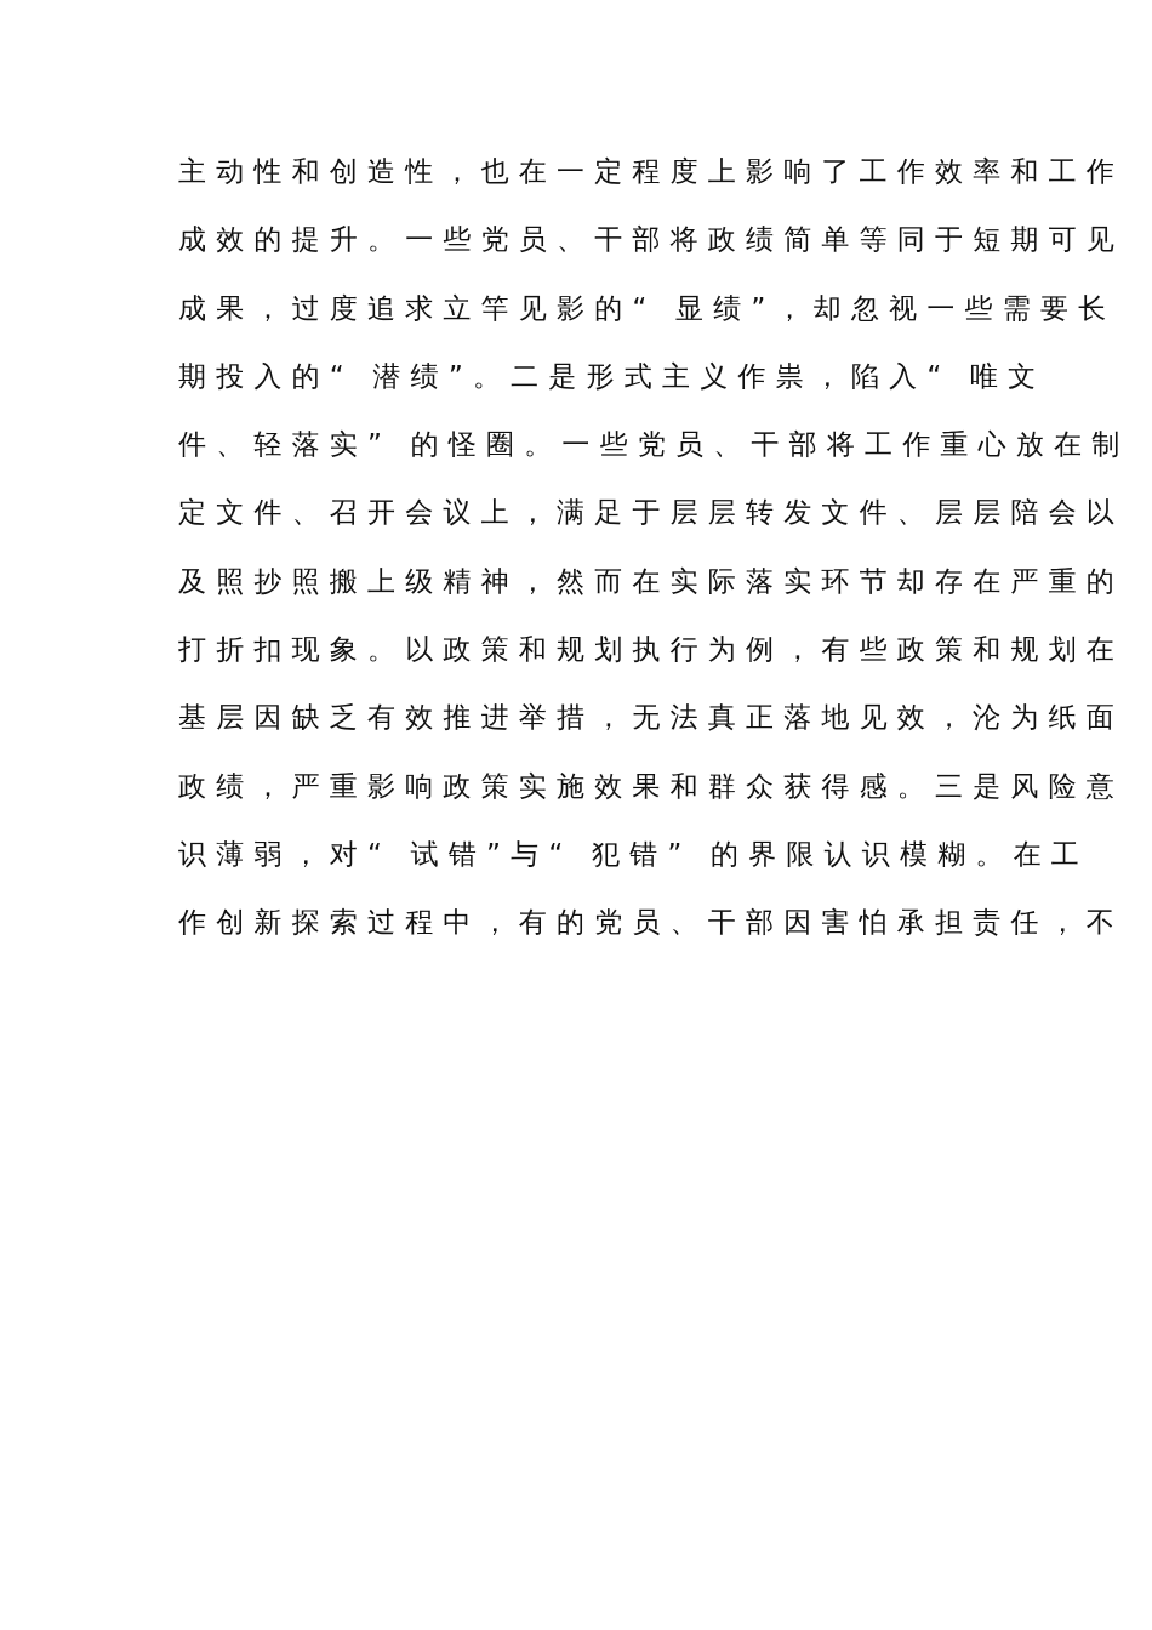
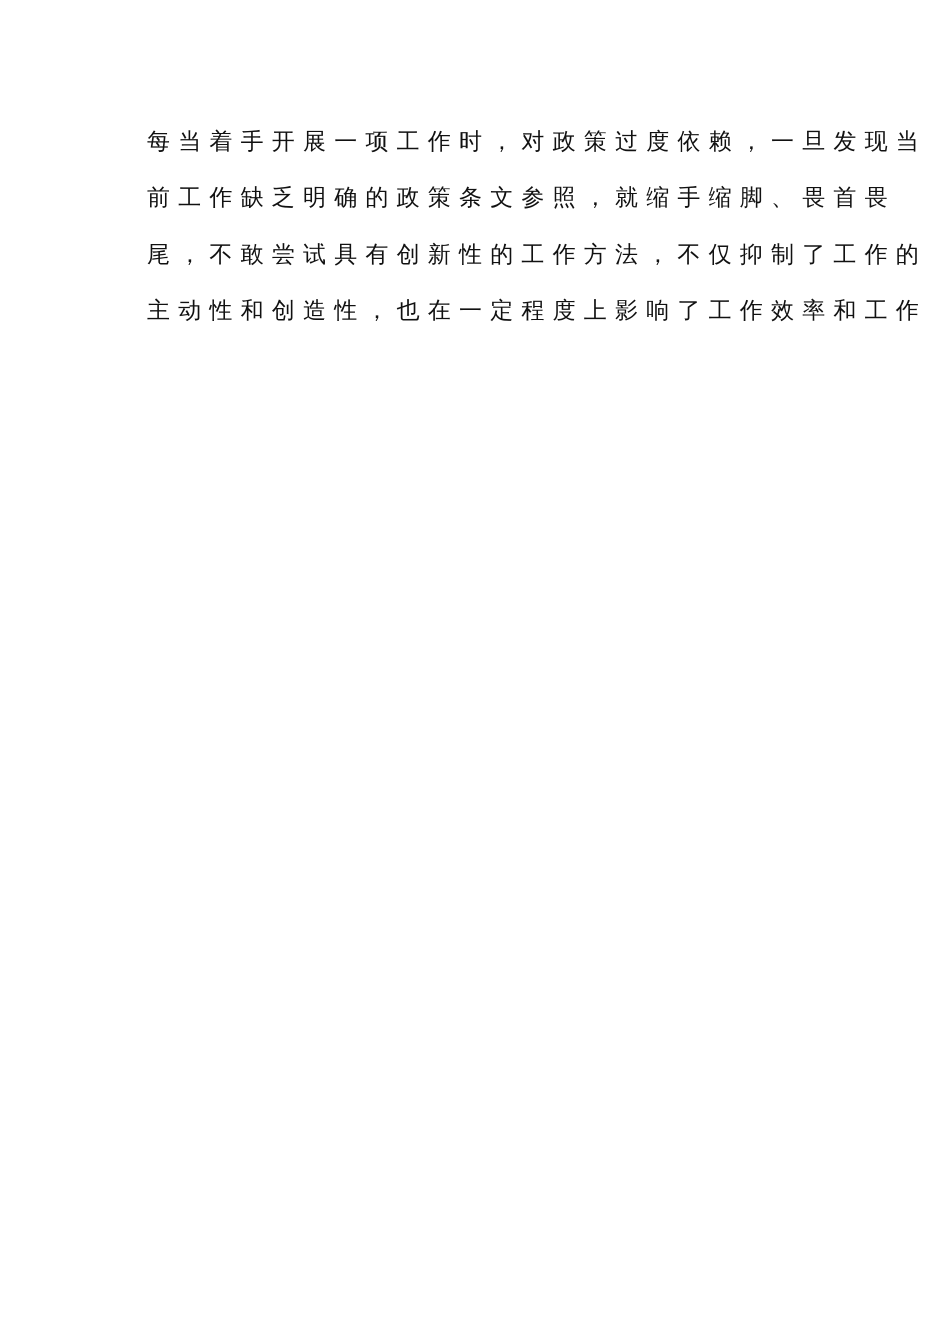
+ 每当着手开展一项工作时，对政策过度依赖，一旦发现当
+ 前工作缺乏明确的政策条文参照，就缩手缩脚、畏首畏
+ 尾，不敢尝试具有创新性的工作方法，不仅抑制了工作的
  主动性和创造性，也在一定程度上影响了工作效率和工作
- 成效的提升。一些党员、干部将政绩简单等同于短期可见
- 成果，过度追求立竿见影的“ 显绩”，却忽视一些需要长
- 期投入的“ 潜绩”。二是形式主义作祟，陷入“ 唯文
- 件、轻落实” 的怪圈。一些党员、干部将工作重心放在制
- 定文件、召开会议上，满足于层层转发文件、层层陪会以
- 及照抄照搬上级精神，然而在实际落实环节却存在严重的
- 打折扣现象。以政策和规划执行为例，有些政策和规划在
- 基层因缺乏有效推进举措，无法真正落地见效，沦为纸面
- 政绩，严重影响政策实施效果和群众获得感。三是风险意
- 识薄弱，对“ 试错”与“ 犯错” 的界限认识模糊。在工
- 作创新探索过程中，有的党员、干部因害怕承担责任，不
